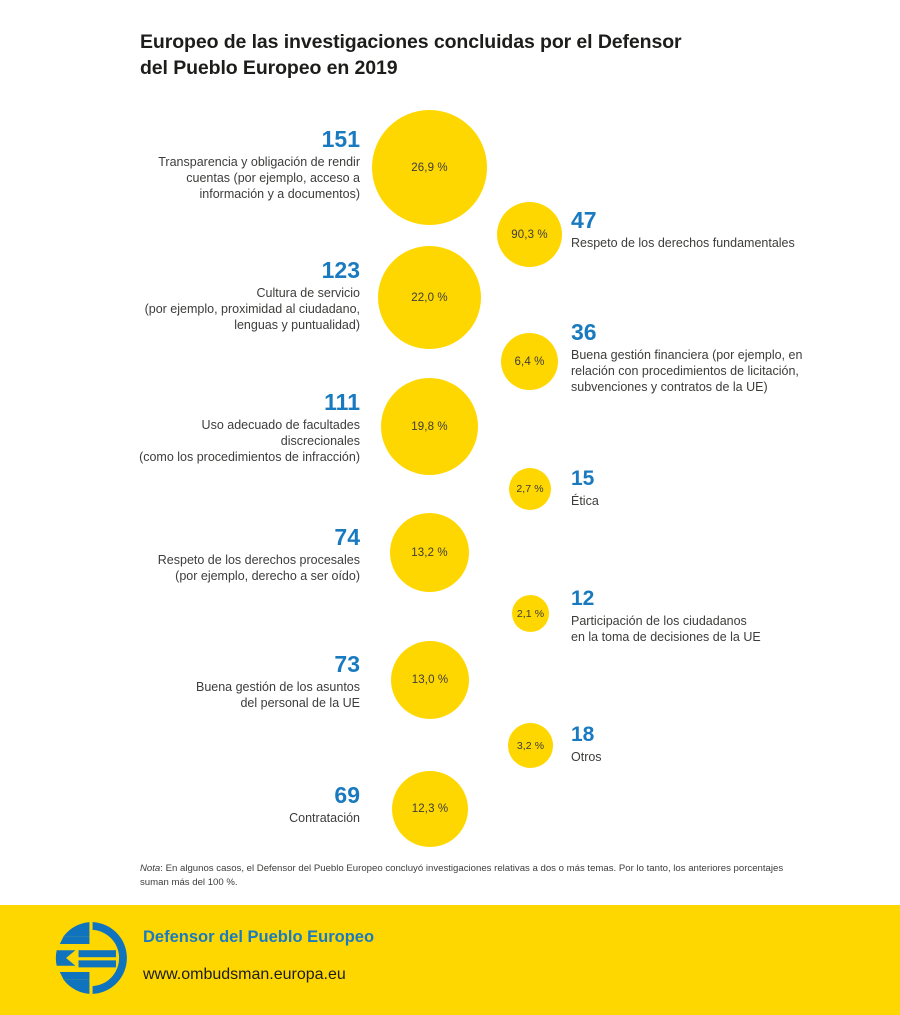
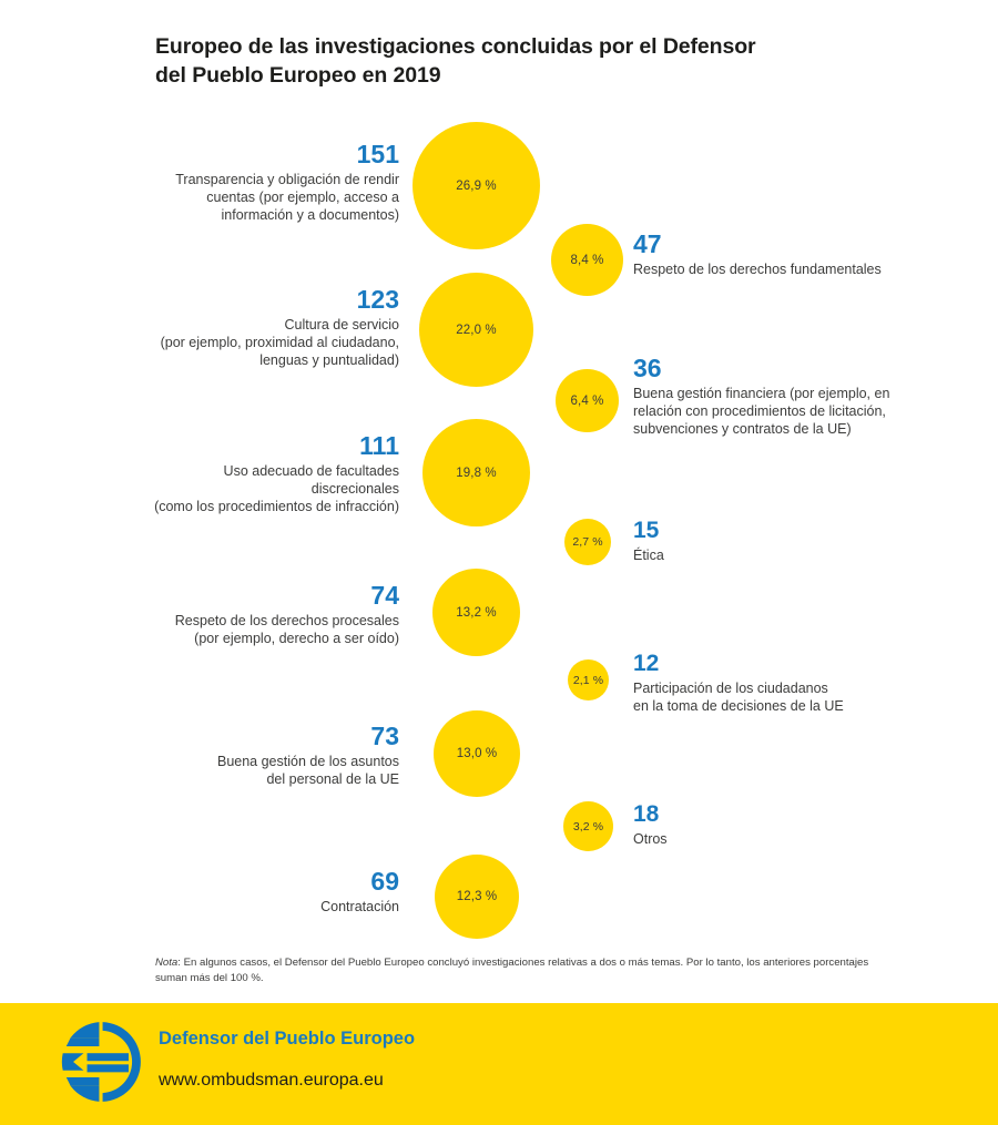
  Europeo de las investigaciones concluidas por el Defensor
  del Pueblo Europeo en 2019
  26,9 %
  151
  Transparencia y obligación de rendir
  cuentas (por ejemplo, acceso a
  información y a documentos)
  22,0 %
  123
  Cultura de servicio
  (por ejemplo, proximidad al ciudadano,
  lenguas y puntualidad)
  19,8 %
  111
  Uso adecuado de facultades
  discrecionales
  (como los procedimientos de infracción)
  13,2 %
  74
  Respeto de los derechos procesales
  (por ejemplo, derecho a ser oído)
  13,0 %
  73
  Buena gestión de los asuntos
  del personal de la UE
  12,3 %
  69
  Contratación
- 90,3 %
+ 8,4 %
  47
  Respeto de los derechos fundamentales
  6,4 %
  36
  Buena gestión financiera (por ejemplo, en
  relación con procedimientos de licitación,
  subvenciones y contratos de la UE)
  2,7 %
  15
  Ética
  2,1 %
  12
  Participación de los ciudadanos
  en la toma de decisiones de la UE
  3,2 %
  18
  Otros
  Nota: En algunos casos, el Defensor del Pueblo Europeo concluyó investigaciones relativas a dos o más temas. Por lo tanto, los anteriores porcentajes suman más del 100 %.
  Defensor del Pueblo Europeo
  www.ombudsman.europa.eu
